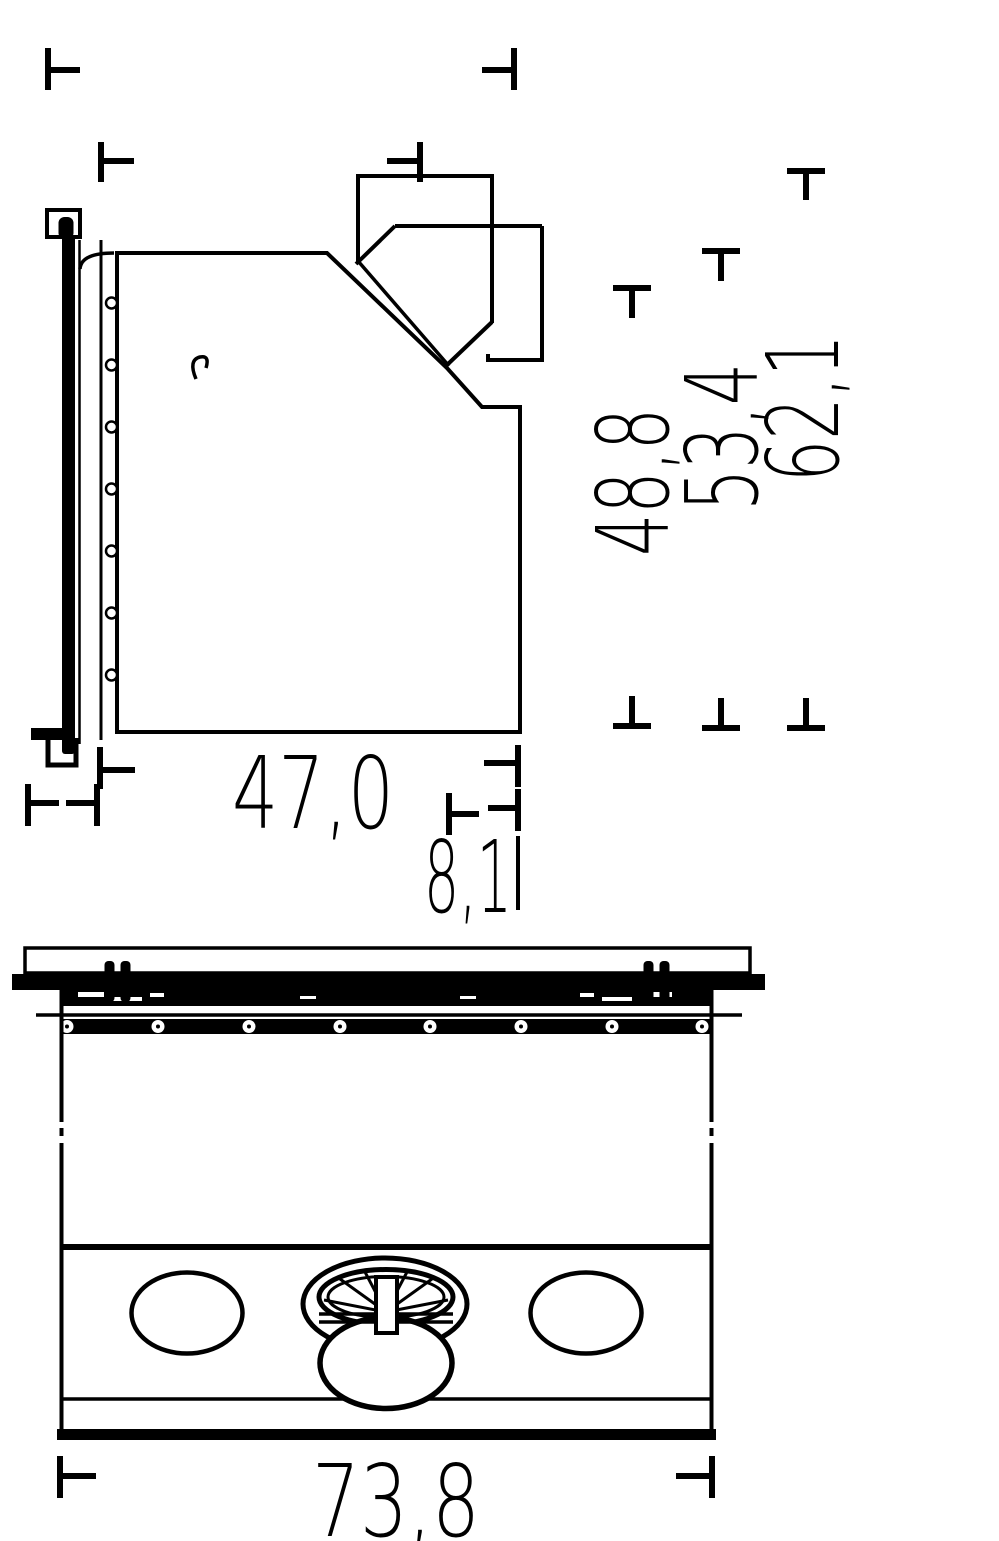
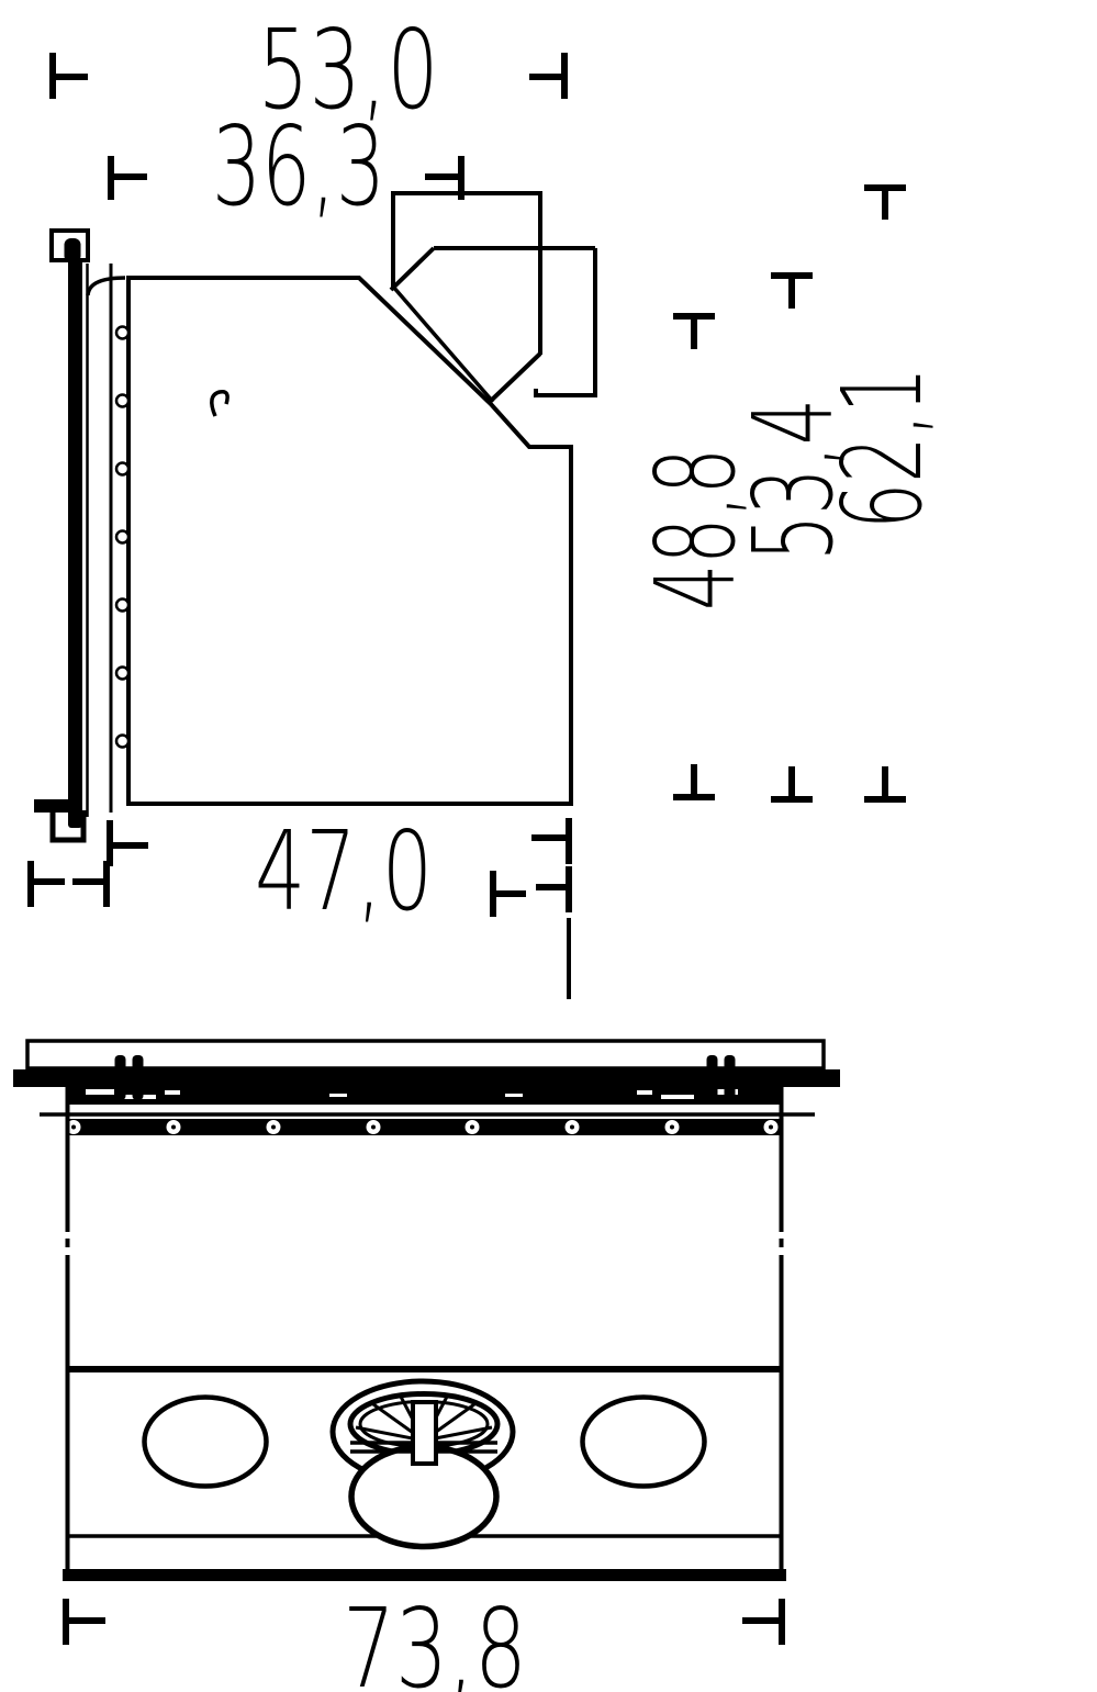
+ 53,0
+ 36,3
  47,0
- 8,1
  73,8
